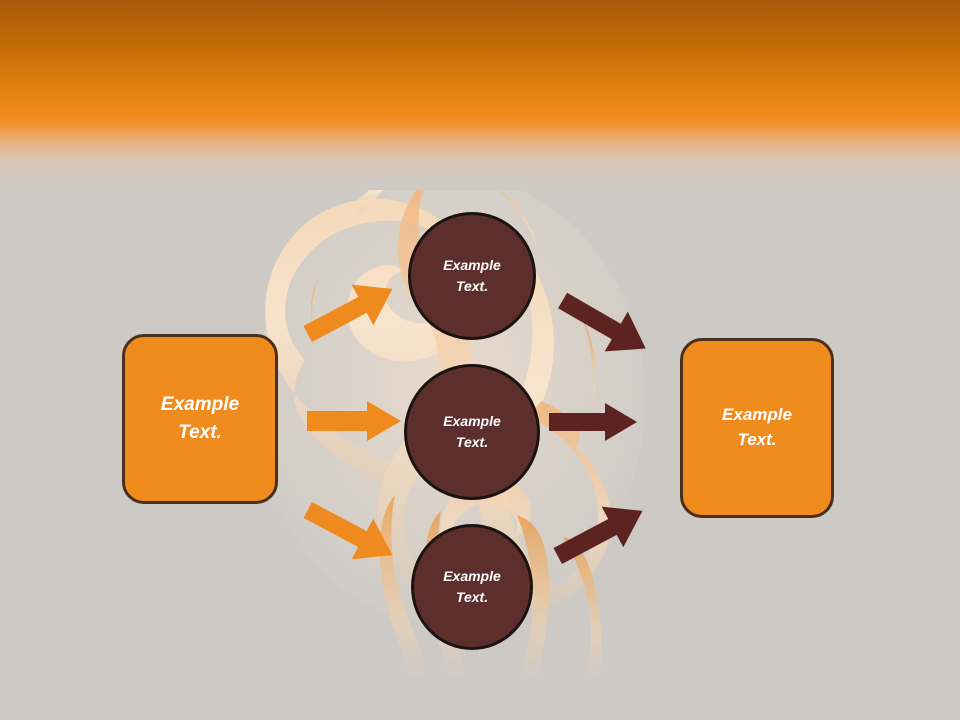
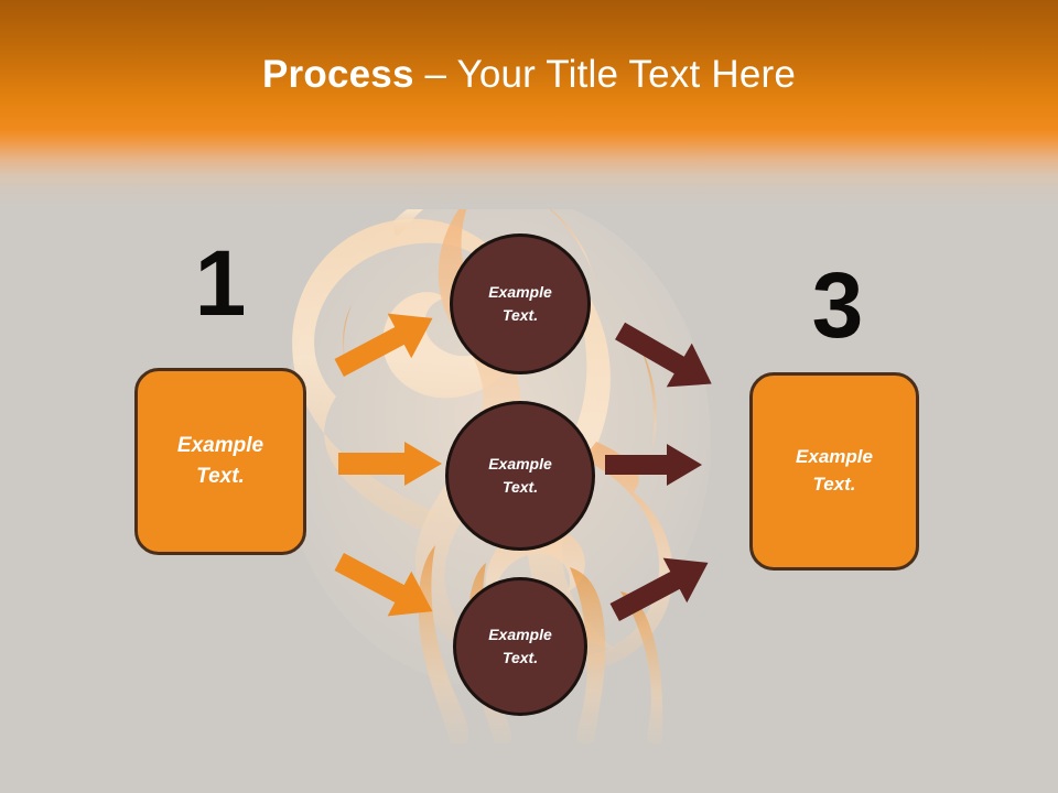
+ Process – Your Title Text Here
+ 1
+ 3
  Example
  Text.
  Example
  Text.
  Example
  Text.
  Example
  Text.
  Example
  Text.
